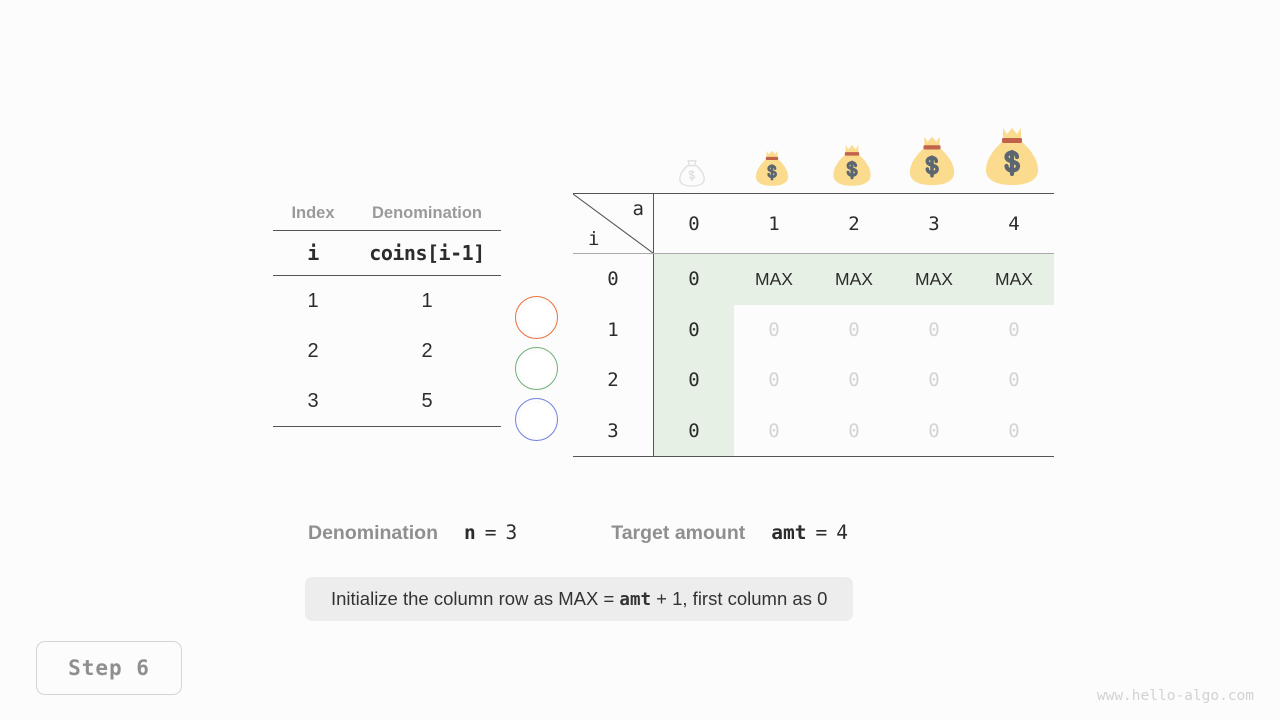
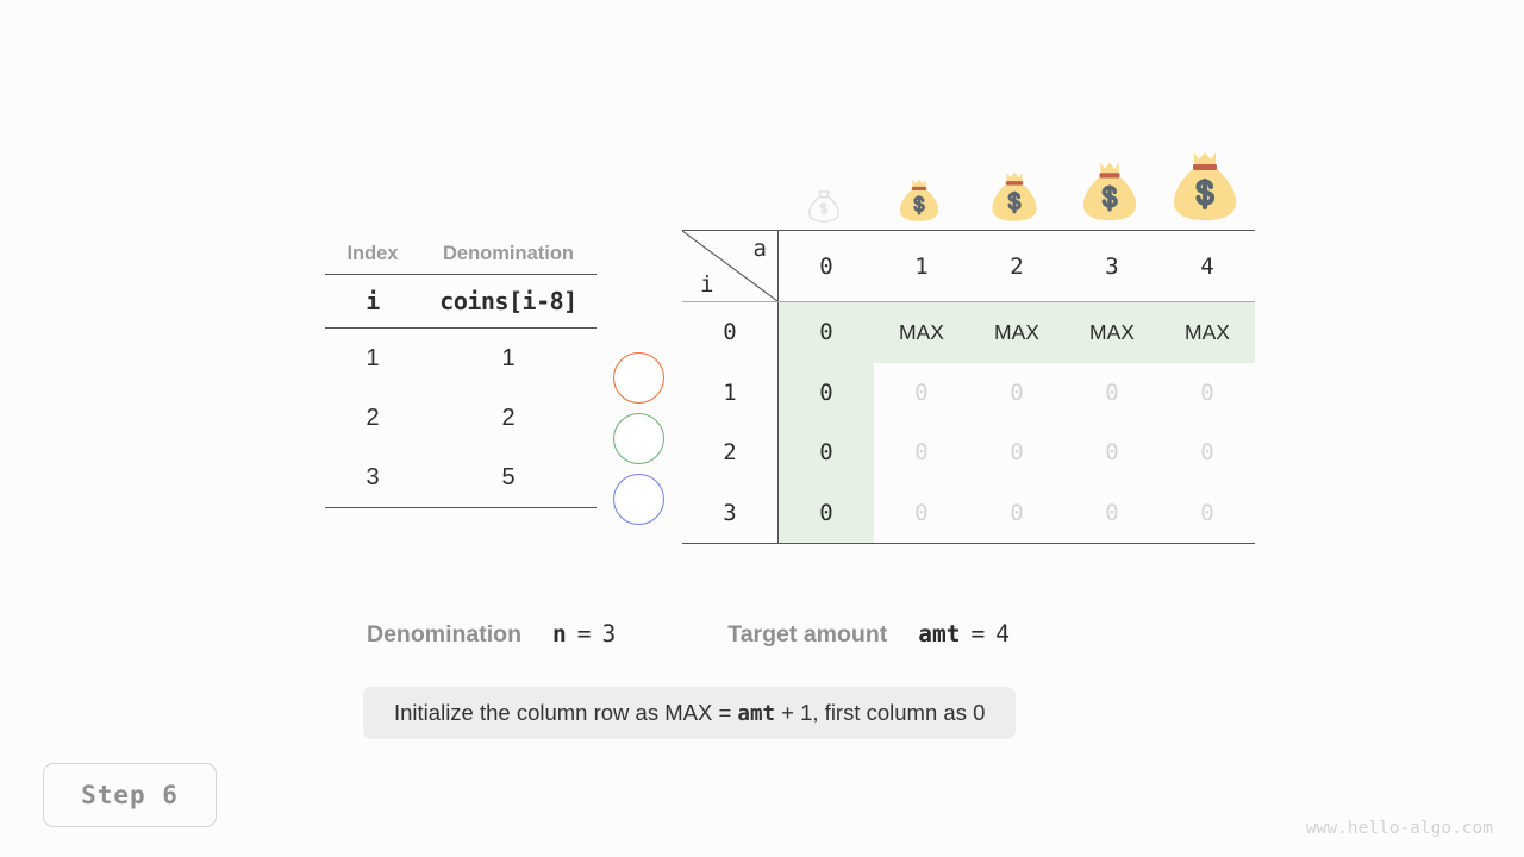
  Index	Denomination
- i	coins[i-1]
+ i	coins[i-8]
  1	1
  2	2
  3	5
  a i	0	1	2	3	4
  0	0	MAX	MAX	MAX	MAX
  1	0	0	0	0	0
  2	0	0	0	0	0
  3	0	0	0	0	0
  Denomination
  n
  =
  3
  Target amount
  amt
  =
  4
  Initialize the column row as MAX = amt + 1, first column as 0
  Step 6
  www.hello-algo.com
